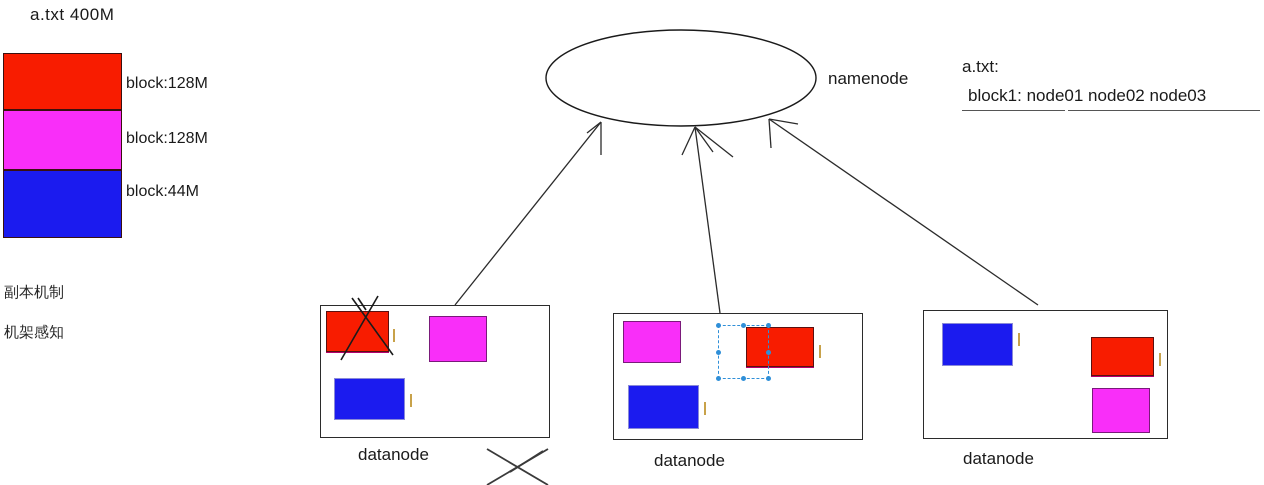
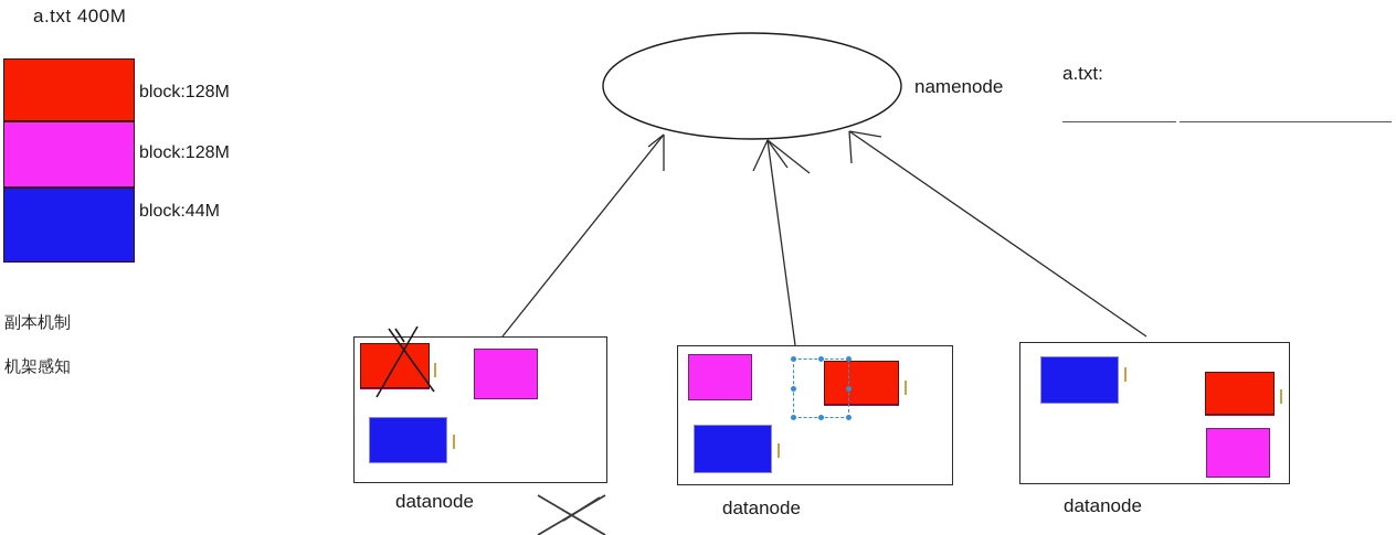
  a.txt 400M
  block:128M
  block:128M
  block:44M
  副本机制
  机架感知
  namenode
  a.txt:
- block1: node01 node02 node03
  datanode
  datanode
  datanode
